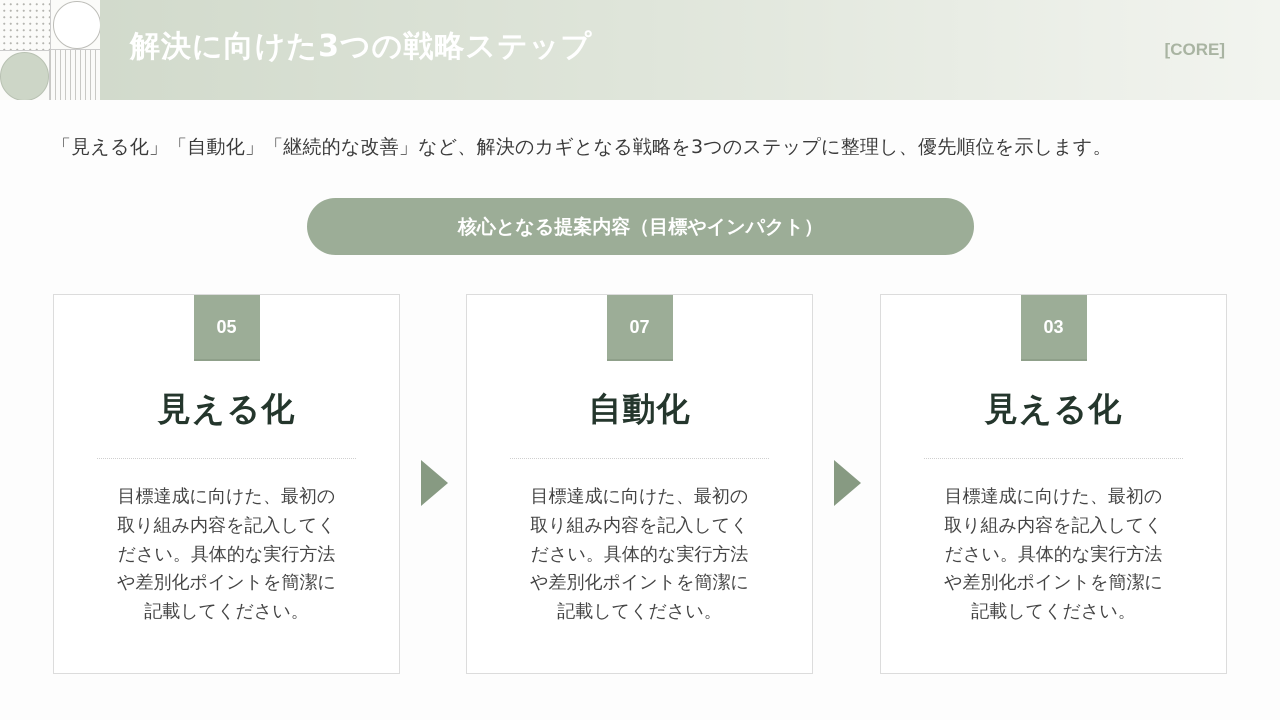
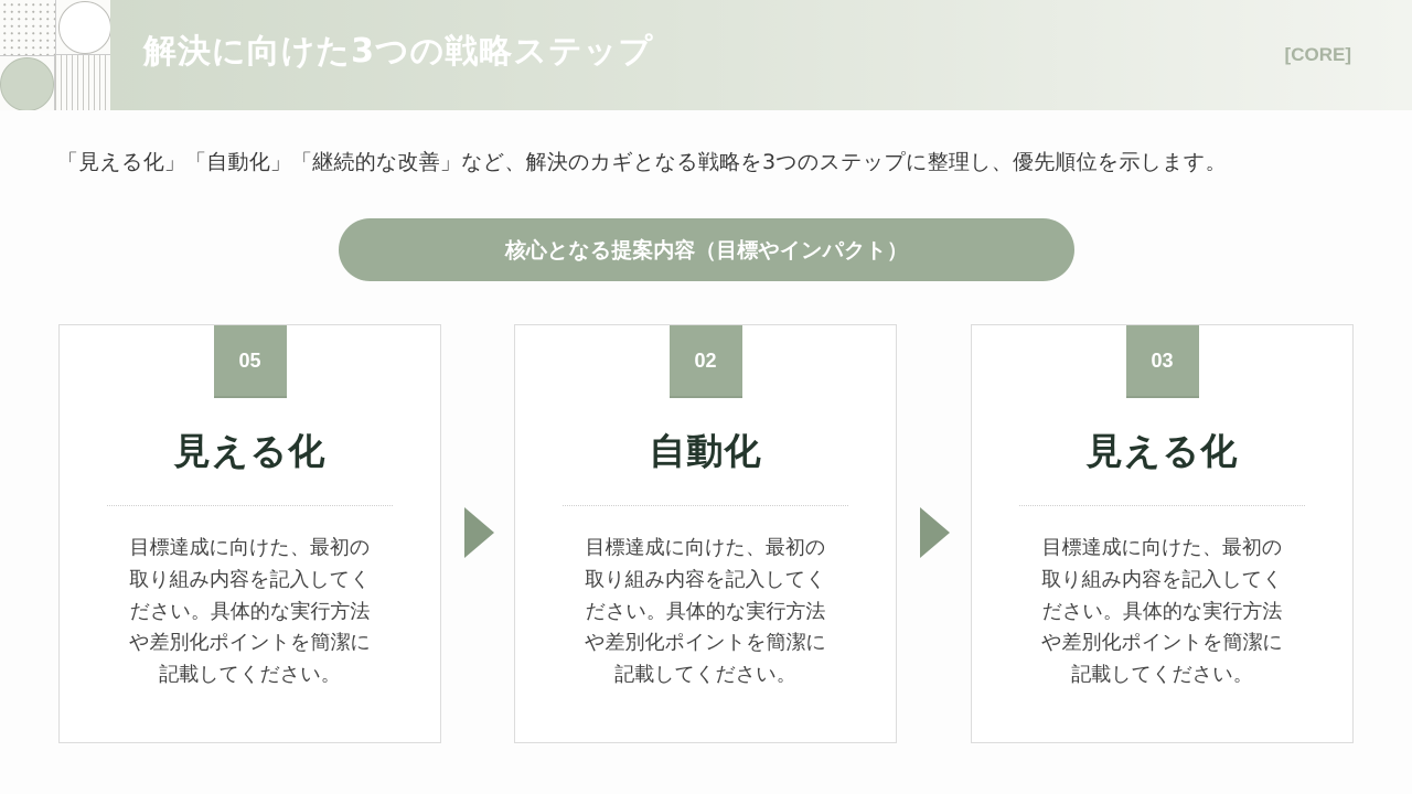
  解決に向けた3つの戦略ステップ
  [CORE]
  「見える化」「自動化」「継続的な改善」など、解決のカギとなる戦略を3つのステップに整理し、優先順位を示します。
  核心となる提案内容（目標やインパクト）
  05
  見える化
  目標達成に向けた、最初の
  取り組み内容を記入してく
  ださい。具体的な実行方法
  や差別化ポイントを簡潔に
  記載してください。
- 07
+ 02
  自動化
  目標達成に向けた、最初の
  取り組み内容を記入してく
  ださい。具体的な実行方法
  や差別化ポイントを簡潔に
  記載してください。
  03
  見える化
  目標達成に向けた、最初の
  取り組み内容を記入してく
  ださい。具体的な実行方法
  や差別化ポイントを簡潔に
  記載してください。
